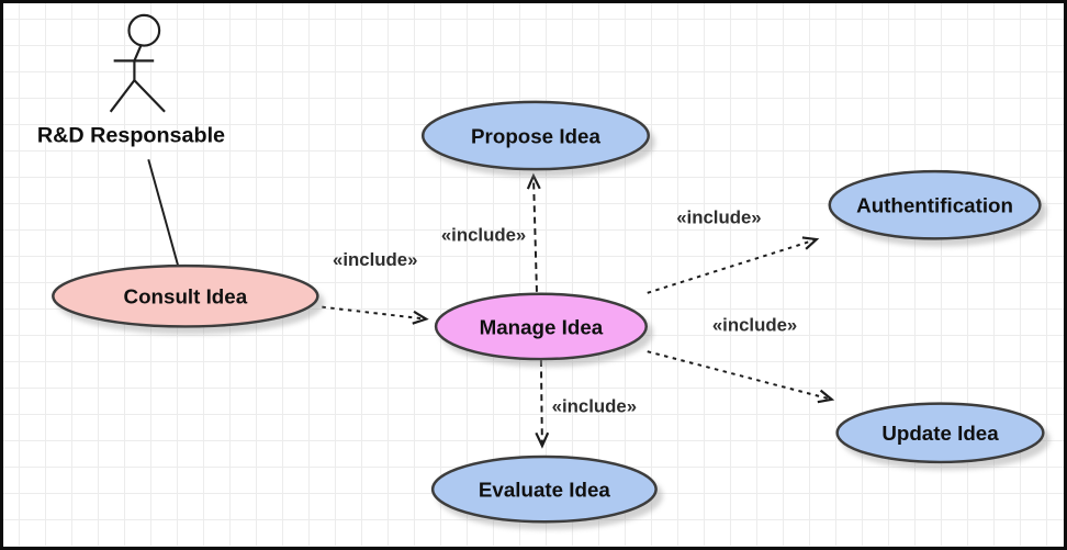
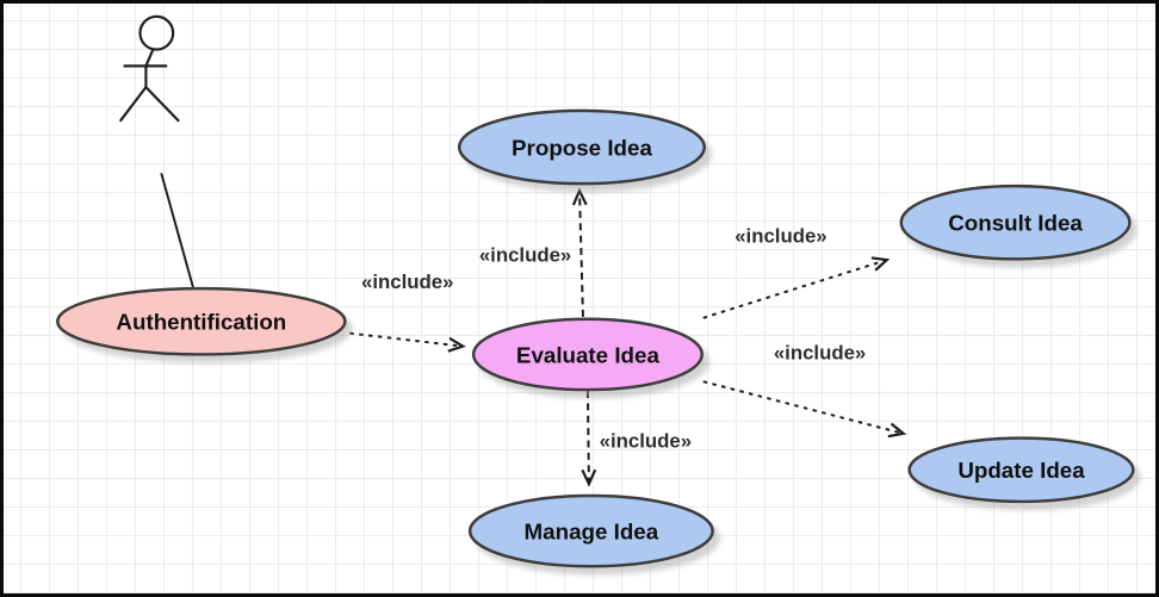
- R&D Responsable
  «include»
  «include»
  «include»
  «include»
  «include»
- Consult Idea
+ Authentification
  Propose Idea
- Manage Idea
+ Evaluate Idea
- Authentification
+ Consult Idea
  Update Idea
- Evaluate Idea
+ Manage Idea
